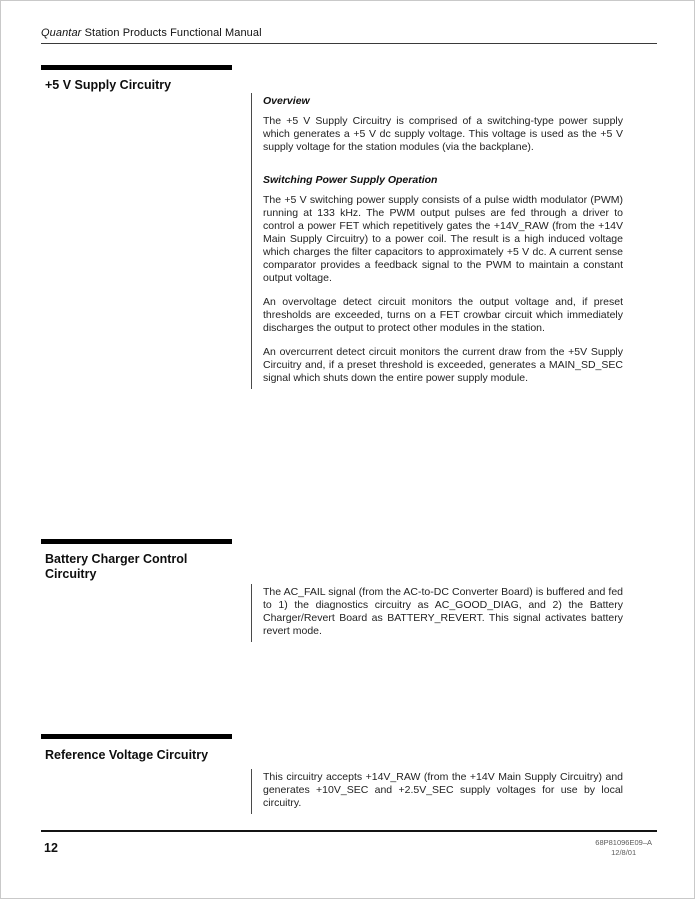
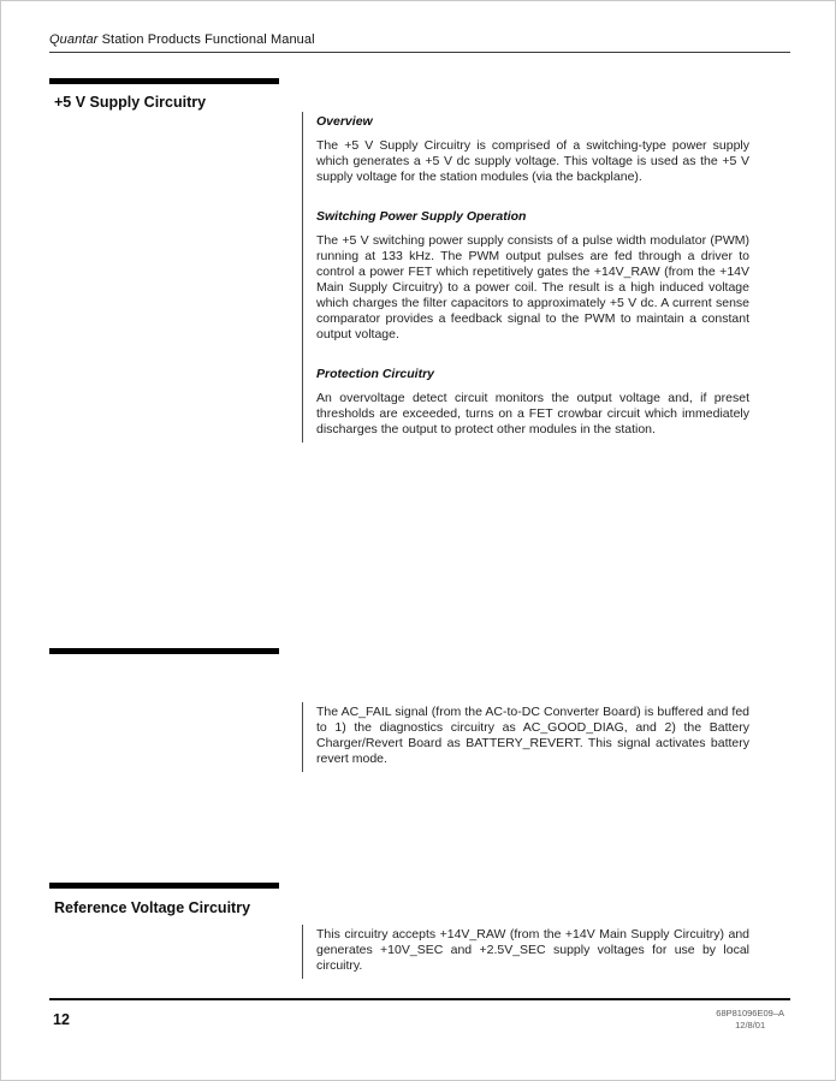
  Quantar Station Products Functional Manual
  +5 V Supply Circuitry
  Overview
  The +5 V Supply Circuitry is comprised of a switching-type power supply which generates a +5 V dc supply voltage. This voltage is used as the +5 V supply voltage for the station modules (via the backplane).
  Switching Power Supply Operation
  The +5 V switching power supply consists of a pulse width modulator (PWM) running at 133 kHz. The PWM output pulses are fed through a driver to control a power FET which repetitively gates the +14V_RAW (from the +14V Main Supply Circuitry) to a power coil. The result is a high induced voltage which charges the filter capacitors to approximately +5 V dc. A current sense comparator provides a feedback signal to the PWM to maintain a constant output voltage.
+ Protection Circuitry
  An overvoltage detect circuit monitors the output voltage and, if preset thresholds are exceeded, turns on a FET crowbar circuit which immediately discharges the output to protect other modules in the station.
- An overcurrent detect circuit monitors the current draw from the +5V Supply Circuitry and, if a preset threshold is exceeded, generates a MAIN_SD_SEC signal which shuts down the entire power supply module.
- Battery Charger Control Circuitry
  The AC_FAIL signal (from the AC-to-DC Converter Board) is buffered and fed to 1) the diagnostics circuitry as AC_GOOD_DIAG, and 2) the Battery Charger/Revert Board as BATTERY_REVERT. This signal activates battery revert mode.
  Reference Voltage Circuitry
  This circuitry accepts +14V_RAW (from the +14V Main Supply Circuitry) and generates +10V_SEC and +2.5V_SEC supply voltages for use by local circuitry.
  12
  68P81096E09–A
  12/8/01
